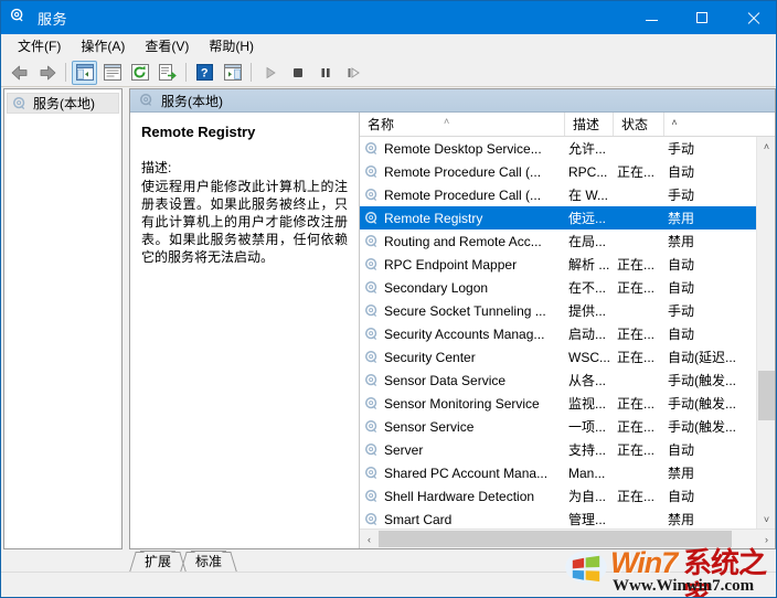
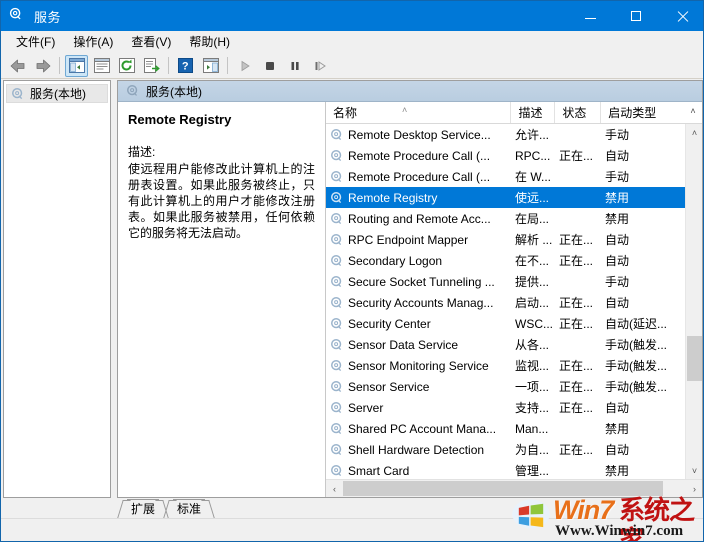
  服务
  文件(F)
  操作(A)
  查看(V)
  帮助(H)
  ?
  服务(本地)
  服务(本地)
  Remote Registry
  描述:
  使远程用户能修改此计算机上的注册表设置。如果此服务被终止，只有此计算机上的用户才能修改注册表。如果此服务被禁用，任何依赖它的服务将无法启动。
  名称
  ˄
  描述
  状态
+ 启动类型
  ˄
  Remote Desktop Service...
  允许...
  手动
  Remote Procedure Call (...
  RPC...
  正在...
  自动
  Remote Procedure Call (...
  在 W...
  手动
  Remote Registry
  使远...
  禁用
  Routing and Remote Acc...
  在局...
  禁用
  RPC Endpoint Mapper
  解析 ...
  正在...
  自动
  Secondary Logon
  在不...
  正在...
  自动
  Secure Socket Tunneling ...
  提供...
  手动
  Security Accounts Manag...
  启动...
  正在...
  自动
  Security Center
  WSC...
  正在...
  自动(延迟...
  Sensor Data Service
  从各...
  手动(触发...
  Sensor Monitoring Service
  监视...
  正在...
  手动(触发...
  Sensor Service
  一项...
  正在...
  手动(触发...
  Server
  支持...
  正在...
  自动
  Shared PC Account Mana...
  Man...
  禁用
  Shell Hardware Detection
  为自...
  正在...
  自动
  Smart Card
  管理...
  禁用
  ˄
  ˅
  ‹
  ›
  扩展
  标准
  Win7
  系统之家
  Www.Winwin7.com
